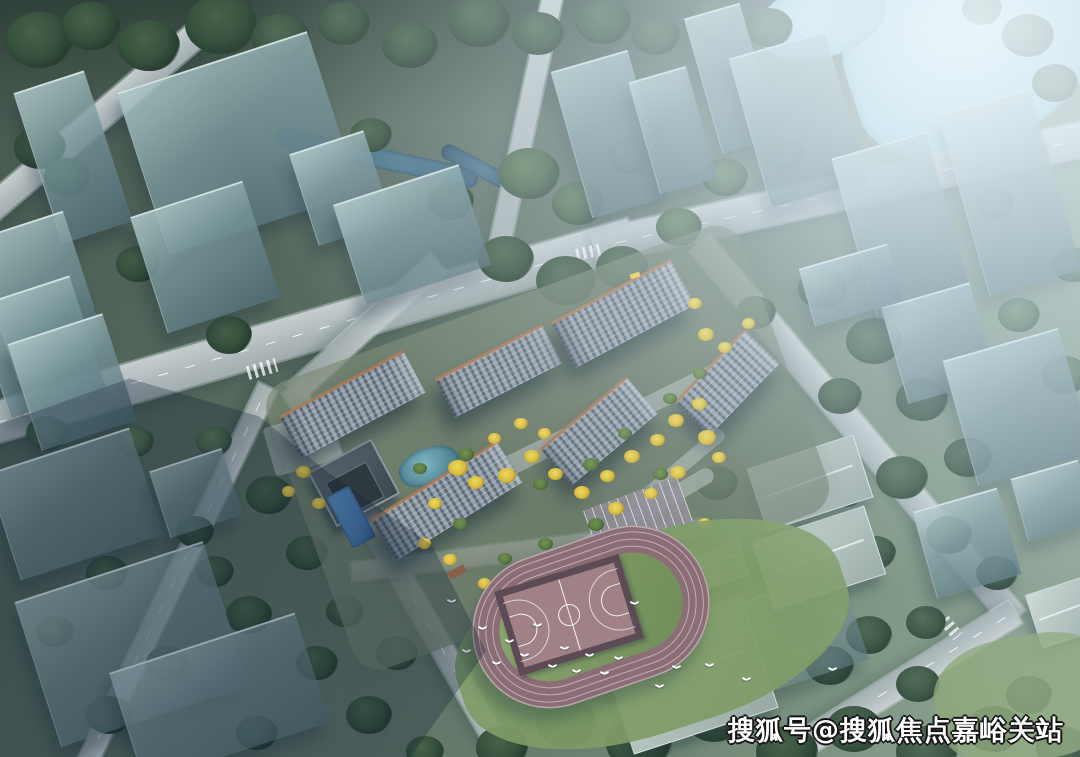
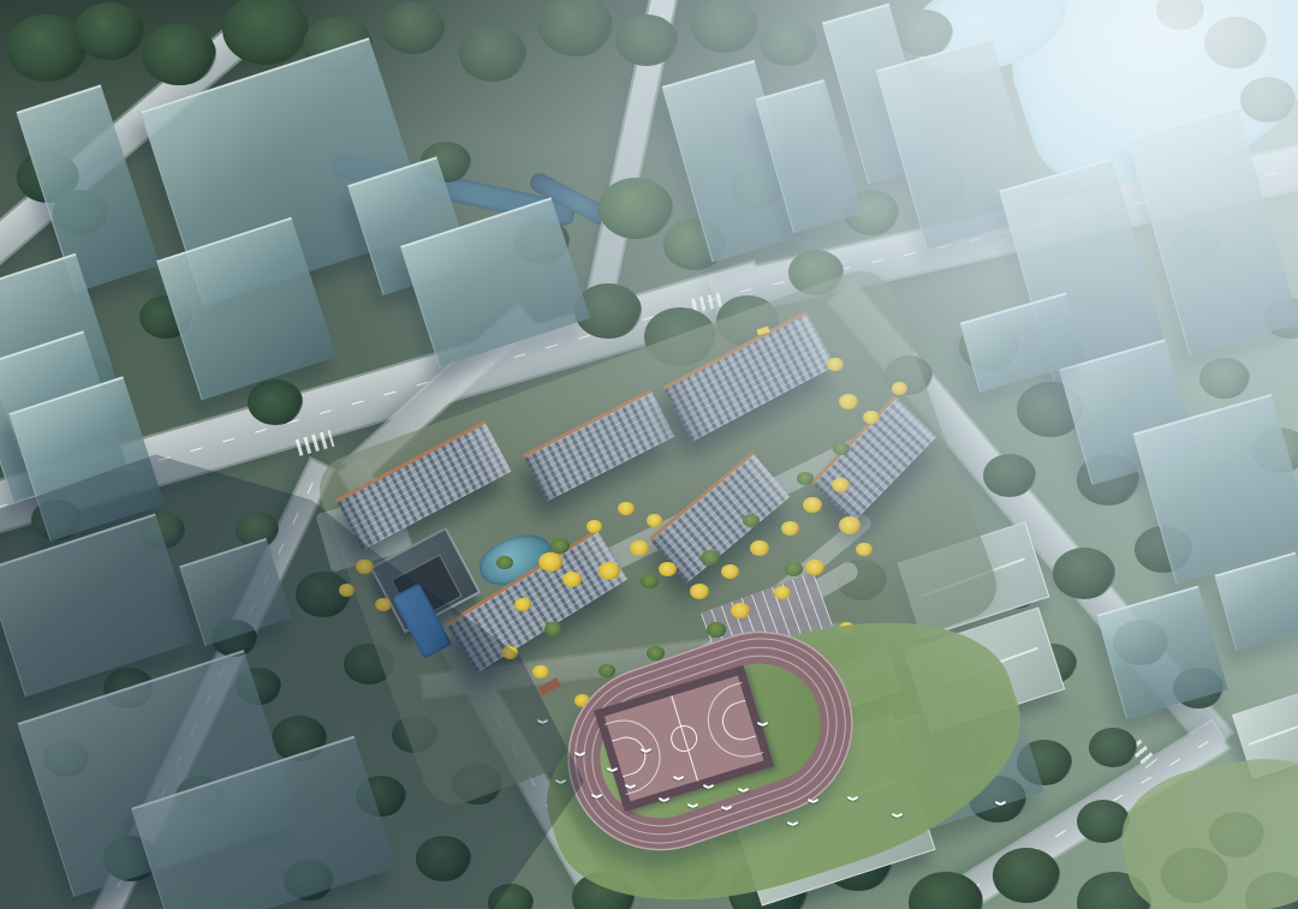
- 搜狐号@搜狐焦点嘉峪关站
